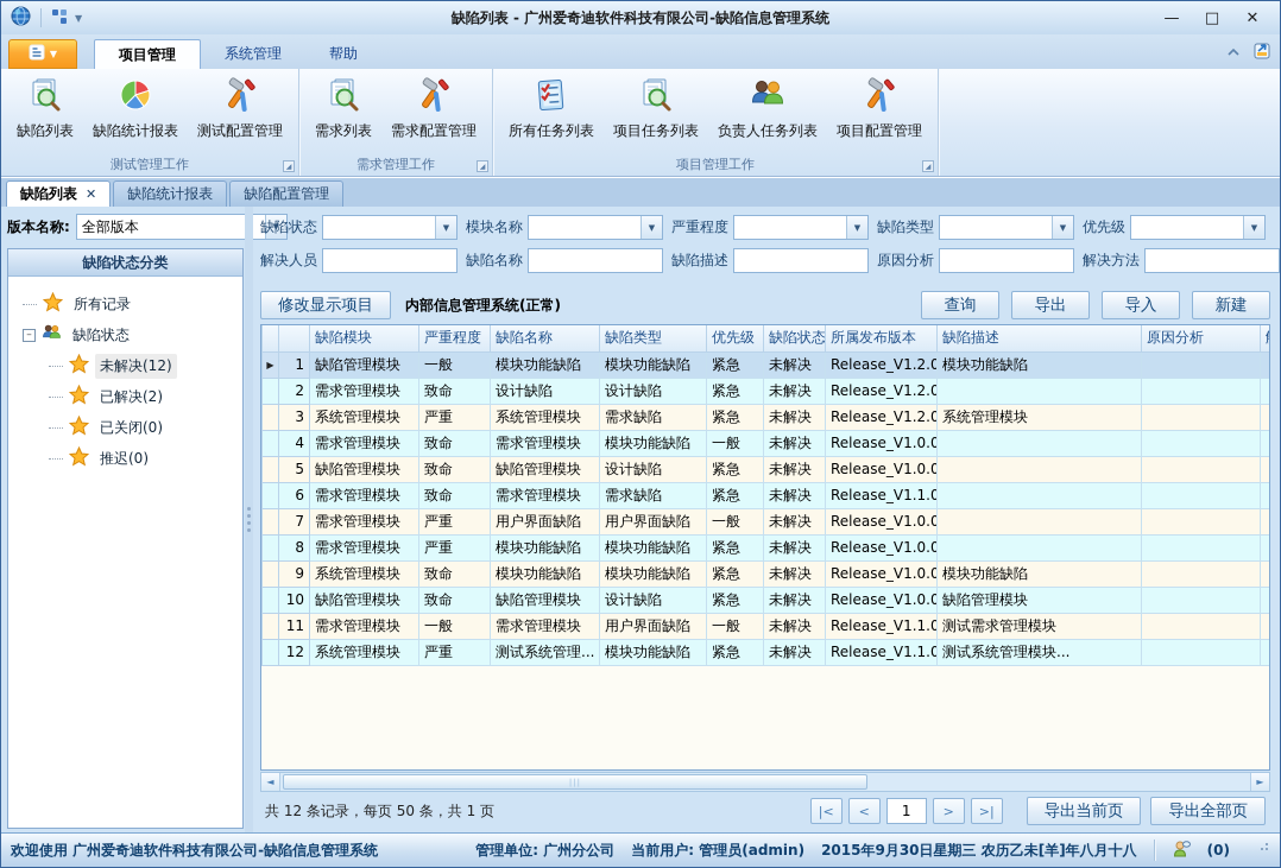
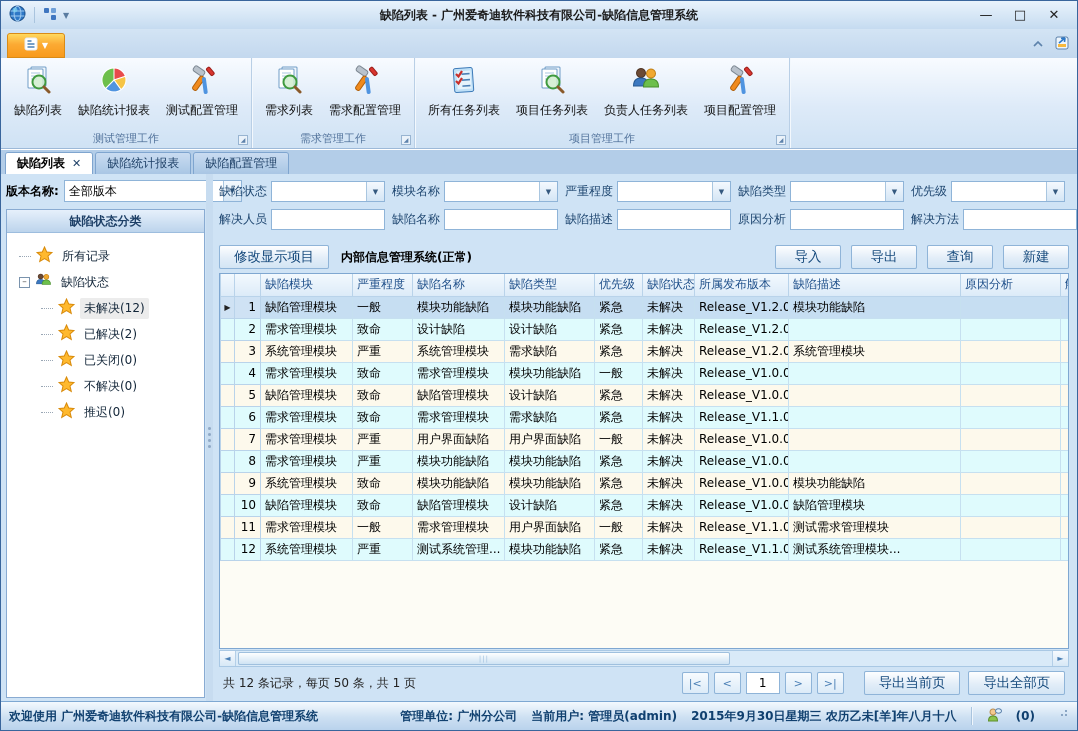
  ▼
  缺陷列表 - 广州爱奇迪软件科技有限公司-缺陷信息管理系统
  —
  □
  ✕
  ▼
- 项目管理
- 系统管理
- 帮助
  缺陷列表
  缺陷统计报表
  测试配置管理
  测试管理工作
  需求列表
  需求配置管理
  需求管理工作
  所有任务列表
  项目任务列表
  负责人任务列表
  项目配置管理
  项目管理工作
  缺陷列表
  ✕
  缺陷统计报表
  缺陷配置管理
  版本名称:
  全部版本
  ▼
  缺陷状态分类
  所有记录
  –
  缺陷状态
  未解决(12)
  已解决(2)
  已关闭(0)
+ 不解决(0)
  推迟(0)
  缺陷状态
  ▼
  模块名称
  ▼
  严重程度
  ▼
  缺陷类型
  ▼
  优先级
  ▼
  解决人员
  缺陷名称
  缺陷描述
  原因分析
  解决方法
  修改显示项目
  内部信息管理系统(正常)
- 查询
+ 导入
  导出
- 导入
+ 查询
  新建
  		缺陷模块	严重程度	缺陷名称	缺陷类型	优先级	缺陷状态	所属发布版本	缺陷描述	原因分析
  ▶	1	缺陷管理模块	一般	模块功能缺陷	模块功能缺陷	紧急	未解决	Release_V1.2.0	模块功能缺陷
  	2	需求管理模块	致命	设计缺陷	设计缺陷	紧急	未解决	Release_V1.2.0
  	3	系统管理模块	严重	系统管理模块	需求缺陷	紧急	未解决	Release_V1.2.0	系统管理模块
  	4	需求管理模块	致命	需求管理模块	模块功能缺陷	一般	未解决	Release_V1.0.0
  	5	缺陷管理模块	致命	缺陷管理模块	设计缺陷	紧急	未解决	Release_V1.0.0
  	6	需求管理模块	致命	需求管理模块	需求缺陷	紧急	未解决	Release_V1.1.0
  	7	需求管理模块	严重	用户界面缺陷	用户界面缺陷	一般	未解决	Release_V1.0.0
  	8	需求管理模块	严重	模块功能缺陷	模块功能缺陷	紧急	未解决	Release_V1.0.0
  	9	系统管理模块	致命	模块功能缺陷	模块功能缺陷	紧急	未解决	Release_V1.0.0	模块功能缺陷
  	10	缺陷管理模块	致命	缺陷管理模块	设计缺陷	紧急	未解决	Release_V1.0.0	缺陷管理模块
  	11	需求管理模块	一般	需求管理模块	用户界面缺陷	一般	未解决	Release_V1.1.0	测试需求管理模块
  	12	系统管理模块	严重	测试系统管理...	模块功能缺陷	紧急	未解决	Release_V1.1.0	测试系统管理模块...
  ◄
  |||
  ►
  共 12 条记录，每页 50 条，共 1 页
  |<
  <
  1
  >
  >|
  导出当前页
  导出全部页
  欢迎使用 广州爱奇迪软件科技有限公司-缺陷信息管理系统
  管理单位: 广州分公司
  当前用户: 管理员(admin)
  2015年9月30日星期三 农历乙未[羊]年八月十八
  (0)
